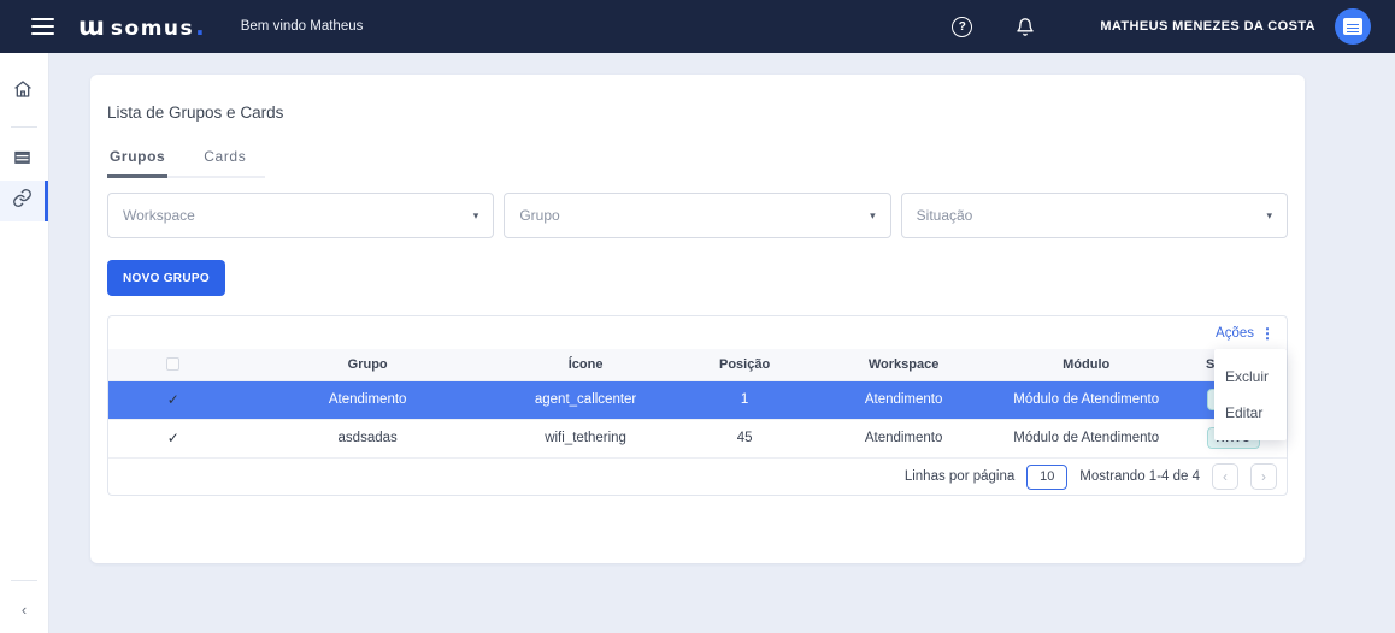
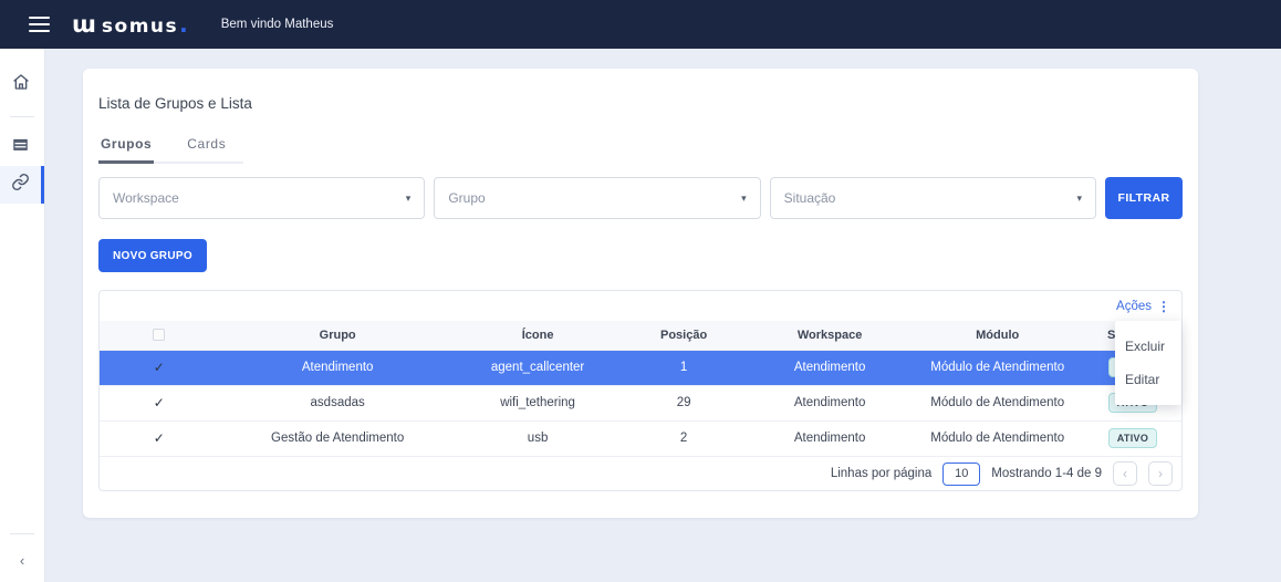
  ɯ
  somus
  .
  Bem vindo Matheus
- ?
- MATHEUS MENEZES DA COSTA
  ‹
- Lista de Grupos e Cards
+ Lista de Grupos e Lista
  Grupos
  Cards
  Workspace
  ▾
  Grupo
  ▾
  Situação
  ▾
+ FILTRAR
  NOVO GRUPO
  Ações
  ⋮
  Excluir
  Editar
  	Grupo	Ícone	Posição	Workspace	Módulo	S
  ✓	Atendimento	agent_callcenter	1	Atendimento	Módulo de Atendimento
- ✓	asdsadas	wifi_tethering	45	Atendimento	Módulo de Atendimento
+ ✓	asdsadas	wifi_tethering	29	Atendimento	Módulo de Atendimento
+ ✓	Gestão de Atendimento	usb	2	Atendimento	Módulo de Atendimento	ATIVO
  Linhas por página
  10
- Mostrando 1-4 de 4
+ Mostrando 1-4 de 9
  ‹
  ›
